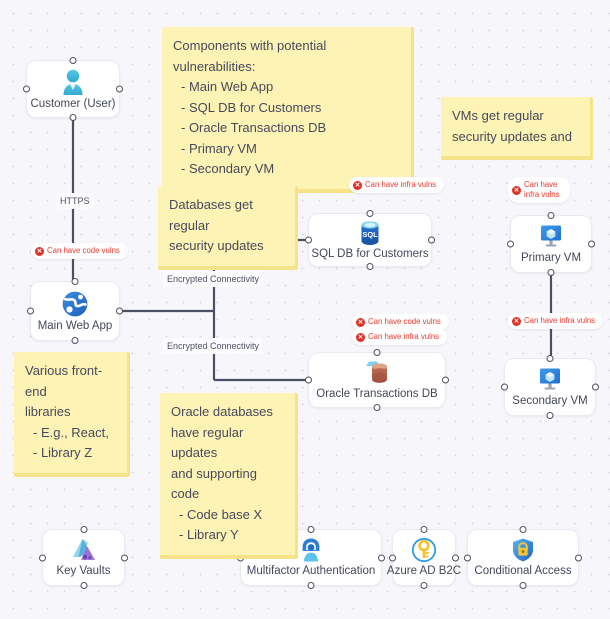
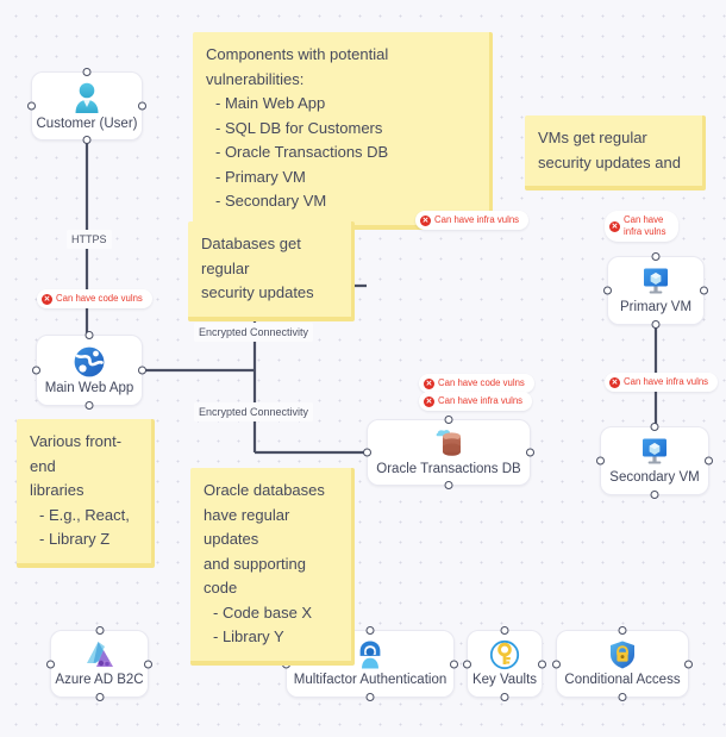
  Customer (User)
  Main Web App
- SQL
- SQL DB for Customers
  Oracle Transactions DB
  Primary VM
  Secondary VM
- Key Vaults
+ Azure AD B2C
  Multifactor Authentication
- Azure AD B2C
+ Key Vaults
  Conditional Access
  Components with potential vulnerabilities:
  - Main Web App
  - SQL DB for Customers
  - Oracle Transactions DB
  - Primary VM
  - Secondary VM
  VMs get regular
  security updates and
  Databases get regular
  security updates
  Various front-end
  libraries
  - E.g., React,
  - Library Z
  Oracle databases
  have regular updates
  and supporting code
  - Code base X
  - Library Y
  Can have code vulns
  Can have infra vulns
  Can have infra vulns
  Can have code vulns
  Can have infra vulns
  Can have infra vulns
  HTTPS
  Encrypted Connectivity
  Encrypted Connectivity
